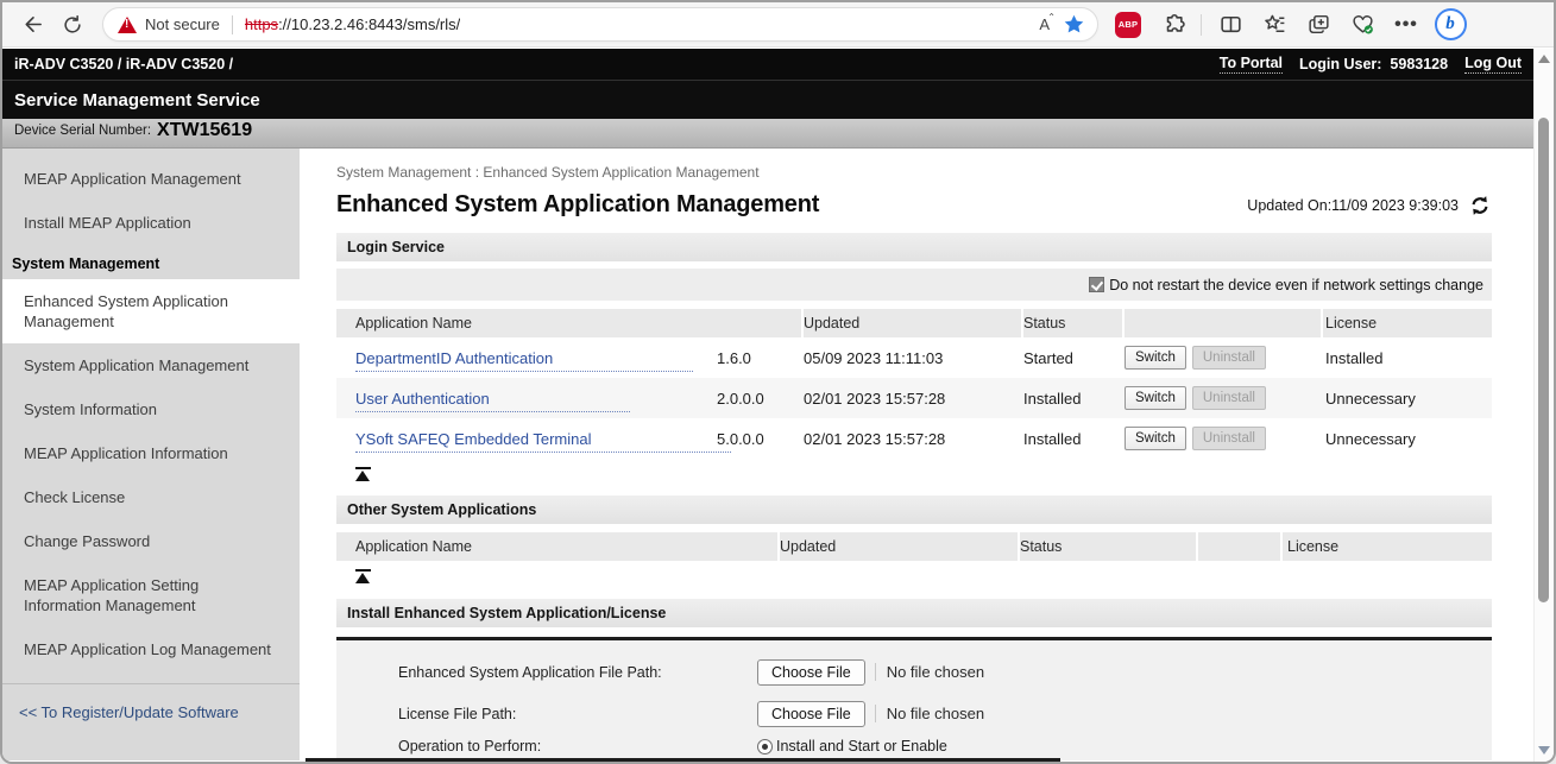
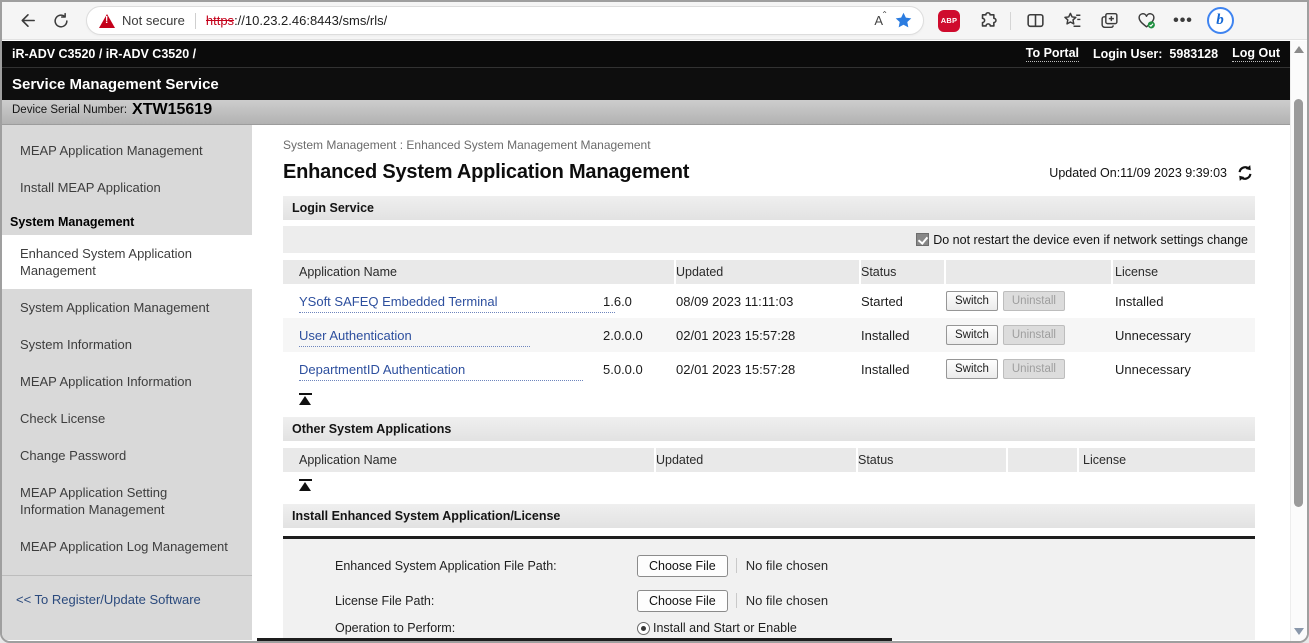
  Not secure
  https://10.23.2.46:8443/sms/rls/
  A
  ⌃
  ABP
  •••
  b
  iR-ADV C3520 / iR-ADV C3520 /
  To Portal
  Login User: 5983128
  Log Out
  Service Management Service
  Device Serial Number:
  XTW15619
  MEAP Application Management
  Install MEAP Application
  System Management
  Enhanced System Application Management
  System Application Management
  System Information
  MEAP Application Information
  Check License
  Change Password
  MEAP Application Setting Information Management
  MEAP Application Log Management
  << To Register/Update Software
- System Management : Enhanced System Application Management
+ System Management : Enhanced System Management Management
  Enhanced System Application Management
  Updated On:11/09 2023 9:39:03
  Login Service
  Do not restart the device even if network settings change
  Application Name
  Updated
  Status
  License
- DepartmentID Authentication
+ YSoft SAFEQ Embedded Terminal
  1.6.0
- 05/09 2023 11:11:03
+ 08/09 2023 11:11:03
  Started
  Switch
  Uninstall
  Installed
  User Authentication
  2.0.0.0
  02/01 2023 15:57:28
  Installed
  Switch
  Uninstall
  Unnecessary
- YSoft SAFEQ Embedded Terminal
+ DepartmentID Authentication
  5.0.0.0
  02/01 2023 15:57:28
  Installed
  Switch
  Uninstall
  Unnecessary
  Other System Applications
  Application Name
  Updated
  Status
  License
  Install Enhanced System Application/License
  Enhanced System Application File Path:
  Choose File
  No file chosen
  License File Path:
  Choose File
  No file chosen
  Operation to Perform:
  Install and Start or Enable
